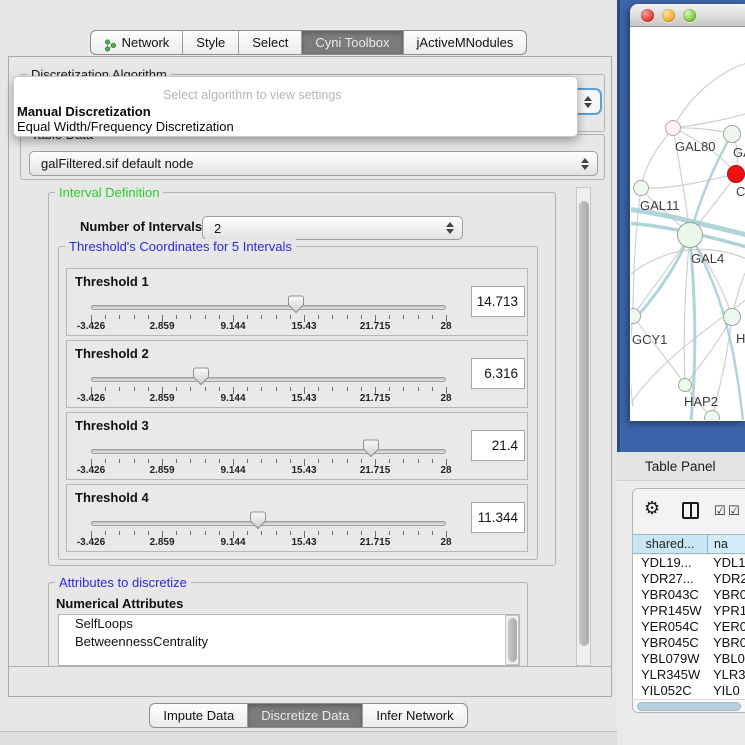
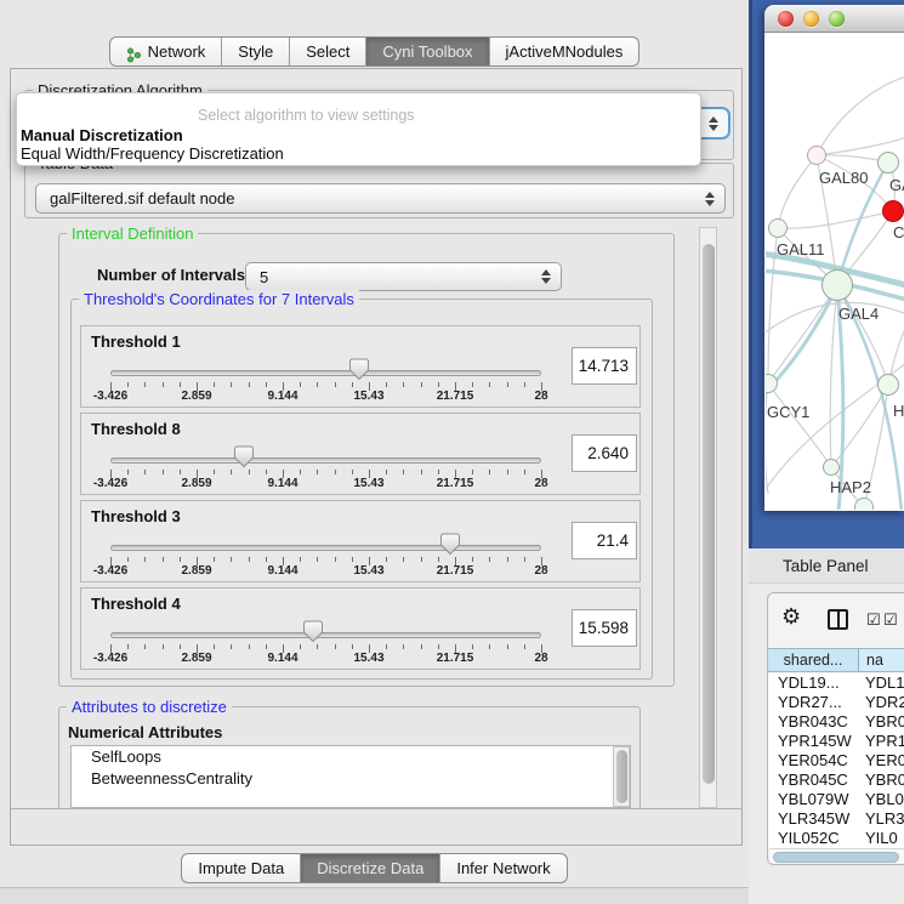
  Network
  Style
  Select
  Cyni Toolbox
  jActiveMNodules
  Discretization Algorithm
  Select algorithm to view settings
  Manual Discretization
  Equal Width/Frequency Discretization
  galFiltered.sif default node
  Interval Definition
  Number of Intervals
- 2
+ 5
- Threshold's Coordinates for 5 Intervals
+ Threshold's Coordinates for 7 Intervals
  Threshold 1
  -3.426
  2.859
  9.144
  15.43
  21.715
  28
  14.713
- Threshold 2
+ Threshold 8
  -3.426
  2.859
  9.144
  15.43
  21.715
  28
- 6.316
+ 2.640
  Threshold 3
  -3.426
  2.859
  9.144
  15.43
  21.715
  28
  21.4
  Threshold 4
  -3.426
  2.859
  9.144
  15.43
  21.715
  28
- 11.344
+ 15.598
  Attributes to discretize
  Numerical Attributes
  SelfLoops
  BetweennessCentrality
  Impute Data
  Discretize Data
  Infer Network
  GAL80
  GAL11
  C
  GAL4
  GCY1
  H
  HAP2
  Table Panel
  ⚙
  ☑
  ☑
  shared...
  na
  YDL19...
  YDL1
  YDR27...
  YDR2
  YBR043C
  YBR0
  YPR145W
  YPR1
  YER054C
  YER0
  YBR045C
  YBR0
  YBL079W
  YBL0
  YLR345W
  YLR3
  YIL052C
  YIL0
